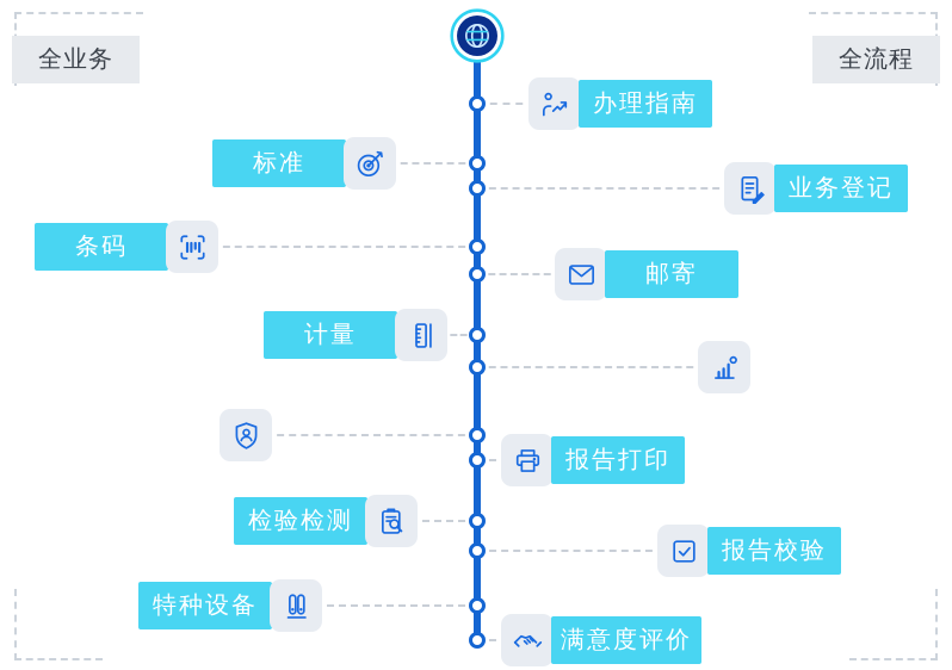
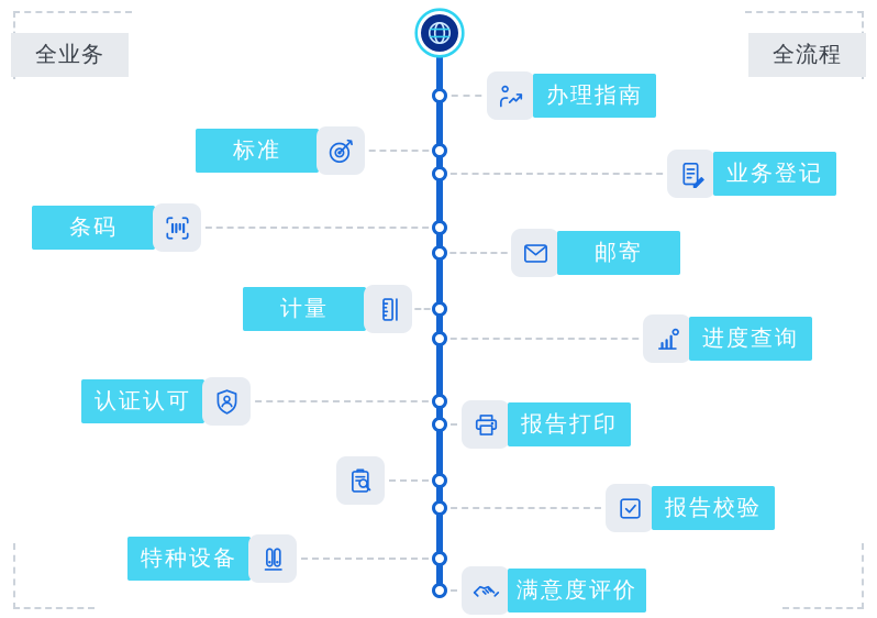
  全业务
  全流程
  办理指南
  标准
  业务登记
  条码
  邮寄
  计量
+ 进度查询
+ 认证认可
  报告打印
- 检验检测
  报告校验
  特种设备
  满意度评价
